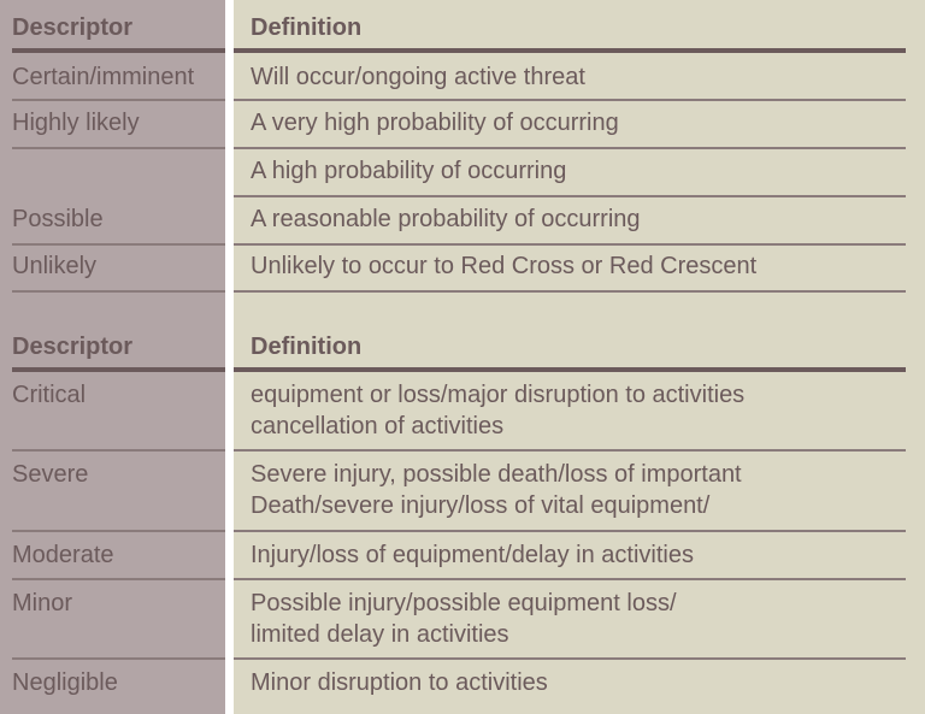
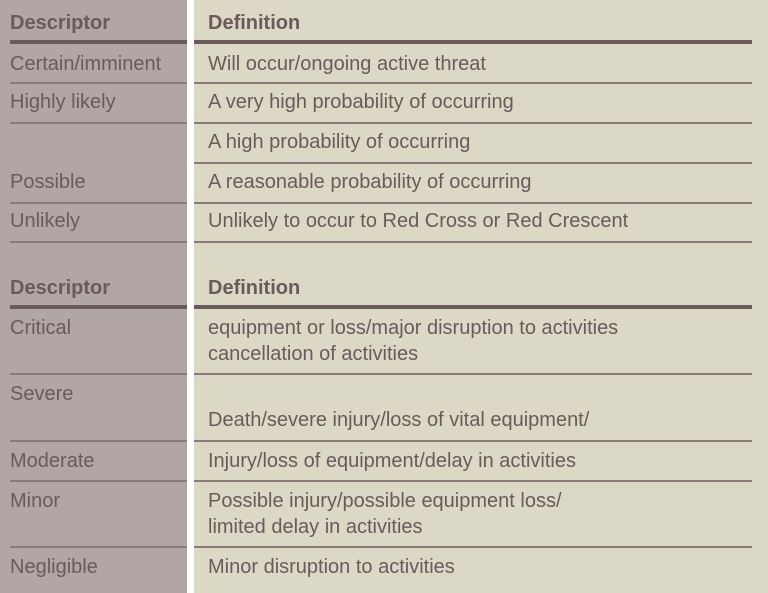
  Descriptor
  Definition
  Certain/imminent
  Will occur/ongoing active threat
  Highly likely
  A very high probability of occurring
  A high probability of occurring
  Possible
  A reasonable probability of occurring
  Unlikely
  Unlikely to occur to Red Cross or Red Crescent
  Descriptor
  Definition
  Critical
  equipment or loss/major disruption to activities
  cancellation of activities
  Severe
- Severe injury, possible death/loss of important
  Death/severe injury/loss of vital equipment/
  Moderate
  Injury/loss of equipment/delay in activities
  Minor
  Possible injury/possible equipment loss/
  limited delay in activities
  Negligible
  Minor disruption to activities
